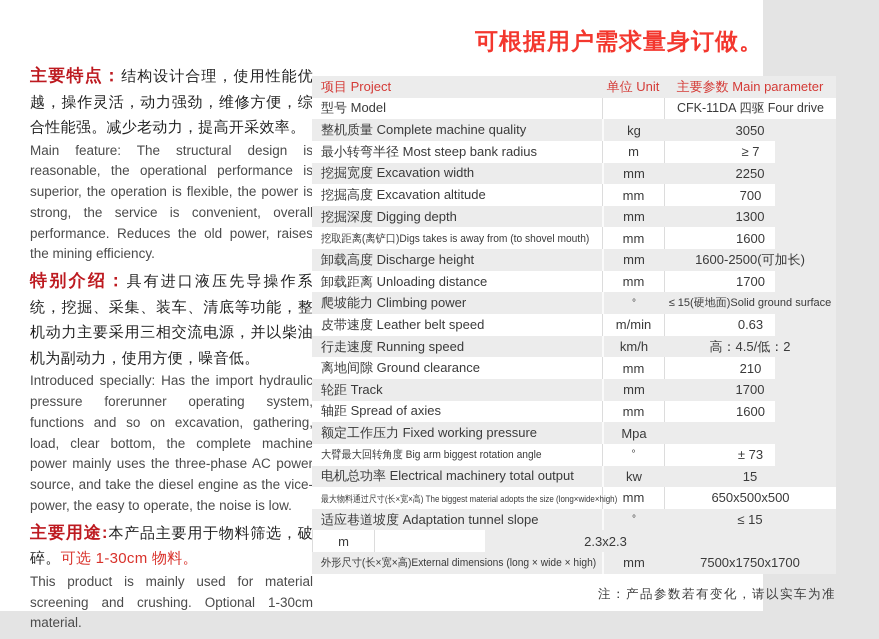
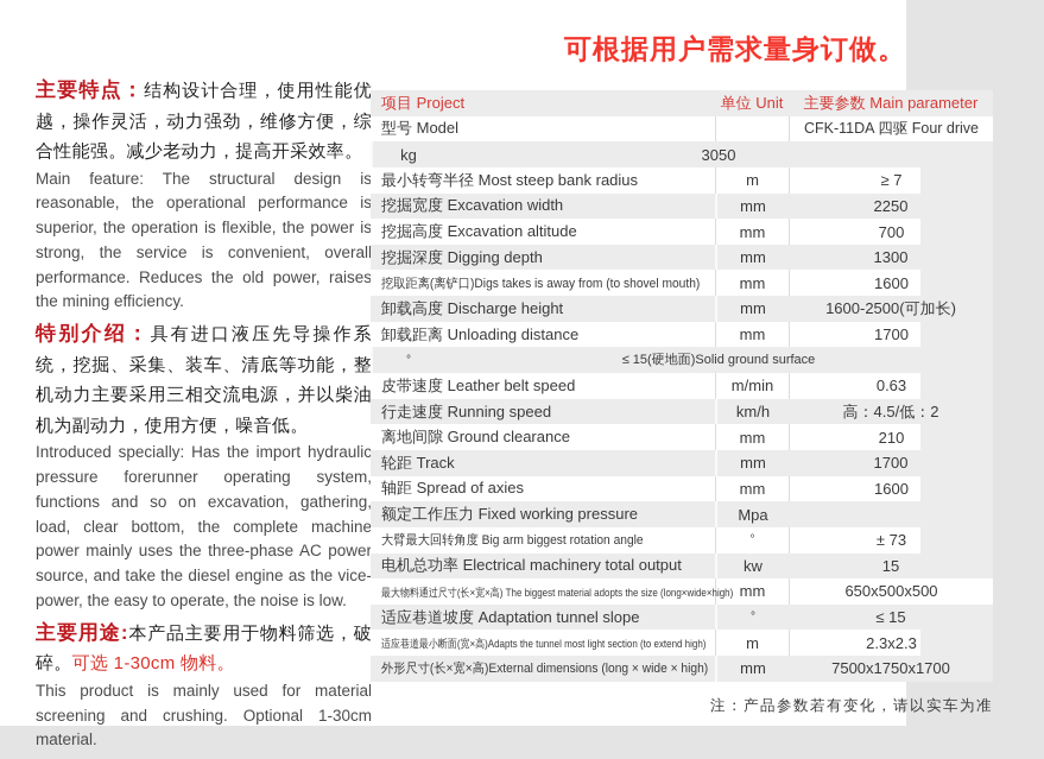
  可根据用户需求量身订做。
  主要特点：结构设计合理，使用性能优越，操作灵活，动力强劲，维修方便，综合性能强。减少老动力，提高开采效率。
  Main feature: The structural design is reasonable, the operational performance is superior, the operation is flexible, the power is strong, the service is convenient, overal performance. Reduces the old power, raises the mining efficiency.
  特别介绍：具有进口液压先导操作系统，挖掘、采集、装车、清底等功能，整机动力主要采用三相交流电源，并以柴油机为副动力，使用方便，噪音低。
  Introduced specially: Has the import hydraulic pressure forerunner operating system functions and so on excavation, gathering load, clear bottom, the complete machine power mainly uses the three-phase AC power source, and take the diesel engine as the vice-power, the easy to operate, the noise is low.
  主要用途:本产品主要用于物料筛选，破碎。可选 1-30cm 物料。
  This product is mainly used for material screening and crushing. Optional 1-30cm material.
  项目 Project
  单位 Unit
  主要参数 Main parameter
  型号 Model
  CFK-11DA 四驱 Four drive
- 整机质量 Complete machine quality
  kg
  3050
  最小转弯半径 Most steep bank radius
  m
  ≥ 7
  挖掘宽度 Excavation width
  mm
  2250
  挖掘高度 Excavation altitude
  mm
  700
  挖掘深度 Digging depth
  mm
  1300
  挖取距离(离铲口)Digs takes is away from (to shovel mouth)
  mm
  1600
  卸载高度 Discharge height
  mm
  1600-2500(可加长)
  卸载距离 Unloading distance
  mm
  1700
- 爬坡能力 Climbing power
  °
  ≤ 15(硬地面)Solid ground surface
  皮带速度 Leather belt speed
  m/min
  0.63
  行走速度 Running speed
  km/h
  高：4.5/低：2
  离地间隙 Ground clearance
  mm
  210
  轮距 Track
  mm
  1700
  轴距 Spread of axies
  mm
  1600
  额定工作压力 Fixed working pressure
  Mpa
  大臂最大回转角度 Big arm biggest rotation angle
  °
  ± 73
  电机总功率 Electrical machinery total output
  kw
  15
  最大物料通过尺寸(长×宽×高) The biggest material adopts the size (long×wide×high)
  mm
  650x500x500
  适应巷道坡度 Adaptation tunnel slope
  °
  ≤ 15
+ 适应巷道最小断面(宽×高)Adapts the tunnel most light section (to extend high)
  m
  2.3x2.3
  外形尺寸(长×宽×高)External dimensions (long × wide × high)
  mm
  7500x1750x1700
  注：产品参数若有变化，请以实车为准
